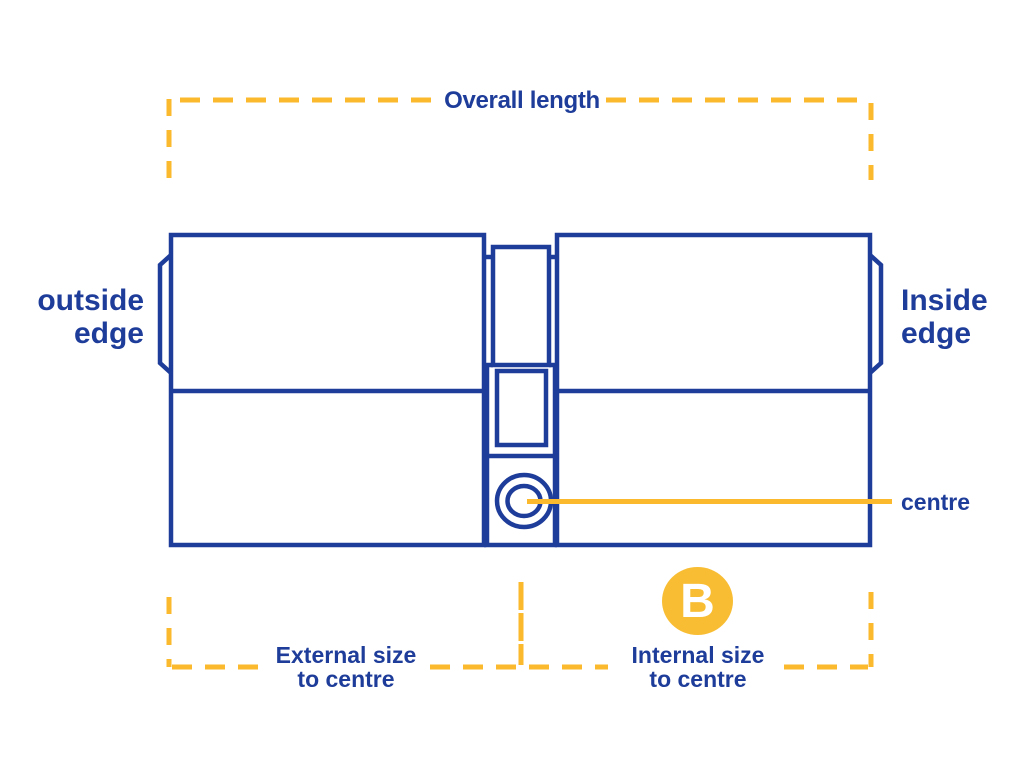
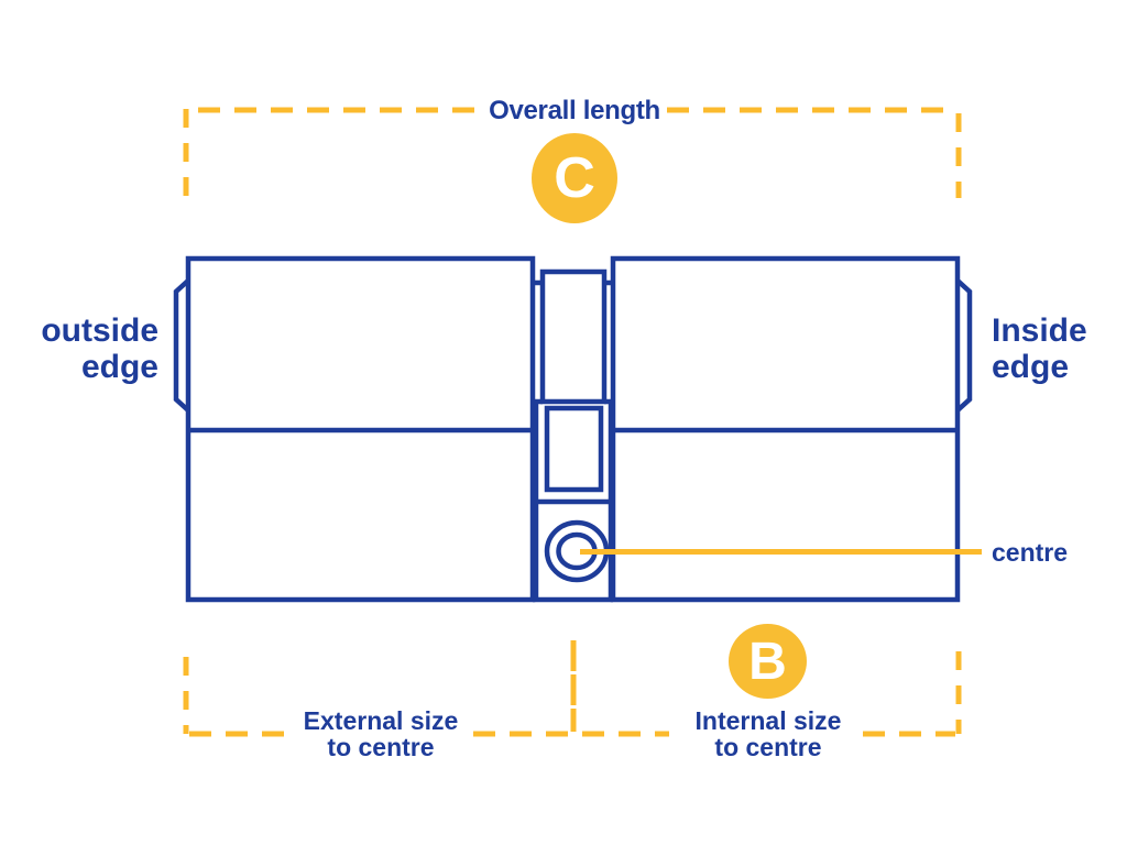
  Overall length
+ C
  outside
  edge
  Inside
  edge
  centre
  External size
  to centre
  B
  Internal size
  to centre
